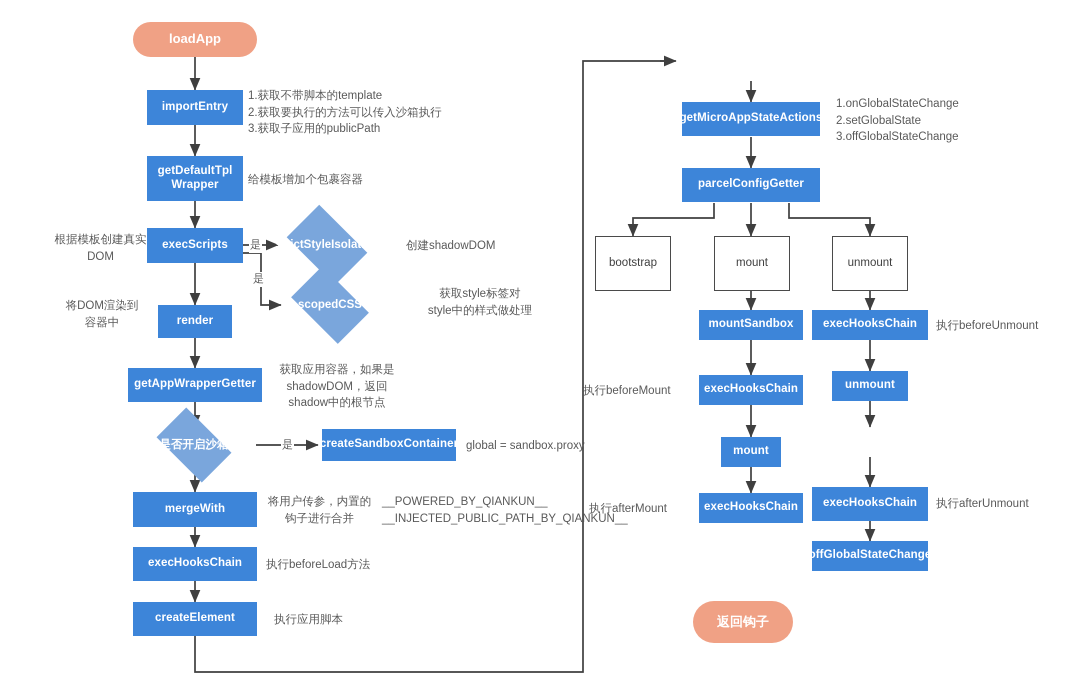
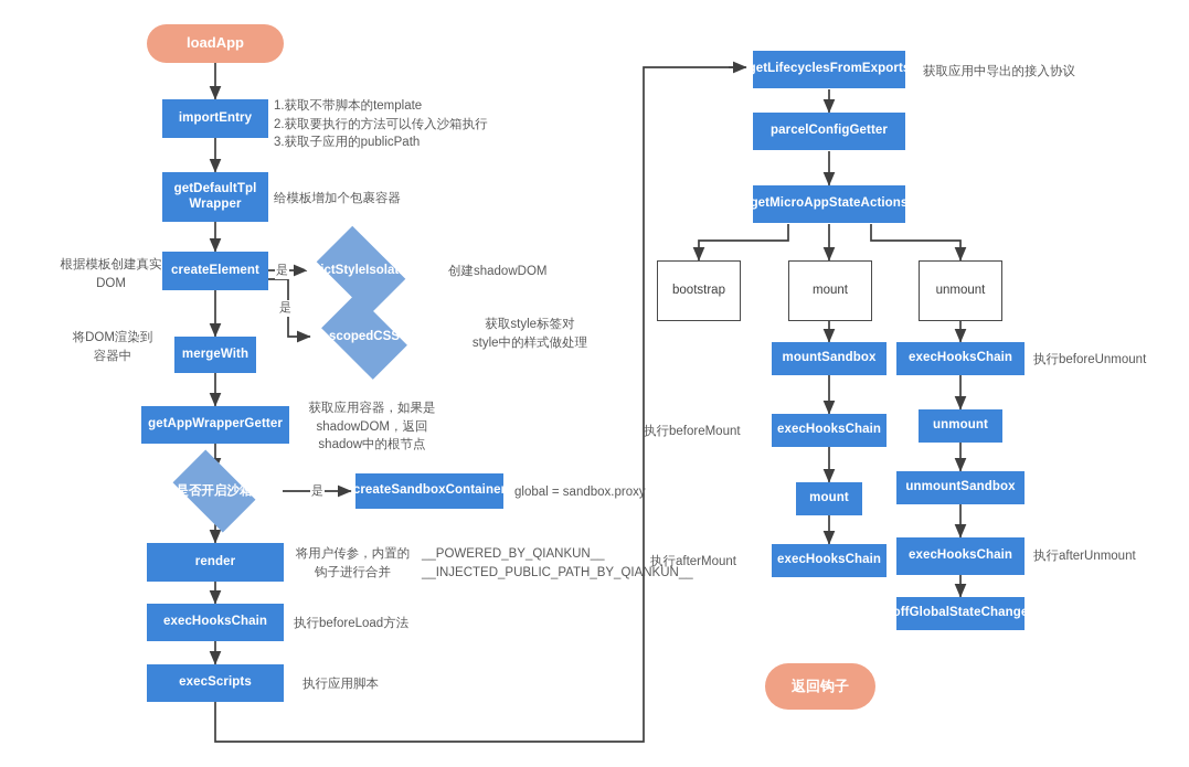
  loadApp
  importEntry
  1.获取不带脚本的template
  2.获取要执行的方法可以传入沙箱执行
  3.获取子应用的publicPath
  getDefaultTpl
  Wrapper
  给模板增加个包裹容器
  根据模板创建真实
  DOM
- execScripts
+ createElement
  是
  是
  strictStyleIsolation
  创建shadowDOM
  scopedCSS
  获取style标签对
  style中的样式做处理
  将DOM渲染到
  容器中
- render
+ mergeWith
  getAppWrapperGetter
  获取应用容器，如果是
  shadowDOM，返回
  shadow中的根节点
  是否开启沙箱
  是
  createSandboxContainer
  global = sandbox.proxy
- mergeWith
+ render
  将用户传参，内置的
  钩子进行合并
  __POWERED_BY_QIANKUN__
  __INJECTED_PUBLIC_PATH_BY_QIANKUN__
  execHooksChain
  执行beforeLoad方法
- createElement
+ execScripts
  执行应用脚本
+ getLifecyclesFromExports
+ 获取应用中导出的接入协议
- getMicroAppStateActions
+ parcelConfigGetter
- 1.onGlobalStateChange
- 2.setGlobalState
- 3.offGlobalStateChange
- parcelConfigGetter
+ getMicroAppStateActions
  bootstrap
  mount
  unmount
  mountSandbox
  执行beforeMount
  execHooksChain
  mount
  执行afterMount
  execHooksChain
  execHooksChain
  执行beforeUnmount
  unmount
+ unmountSandbox
  execHooksChain
  执行afterUnmount
  offGlobalStateChange
  返回钩子
